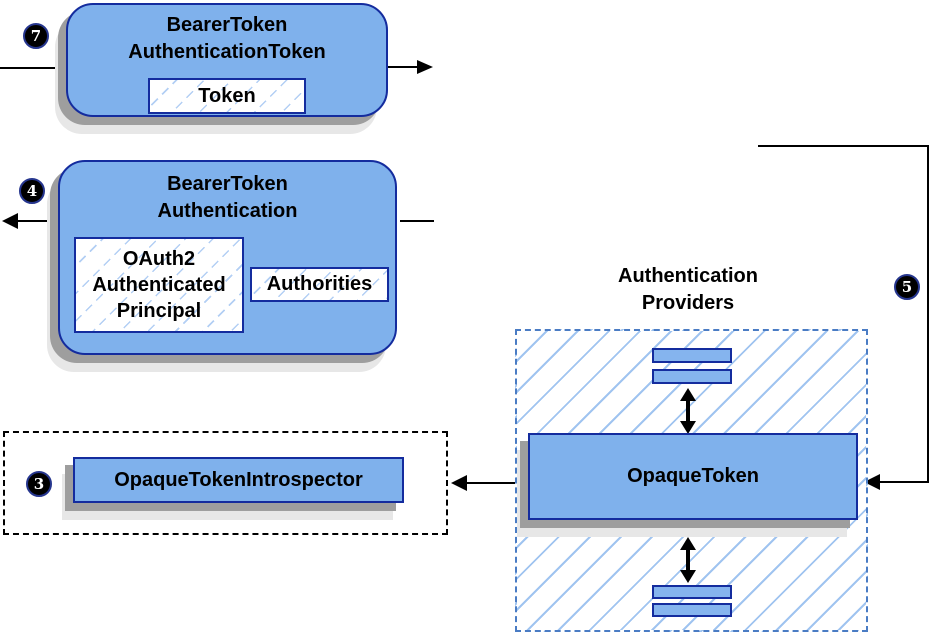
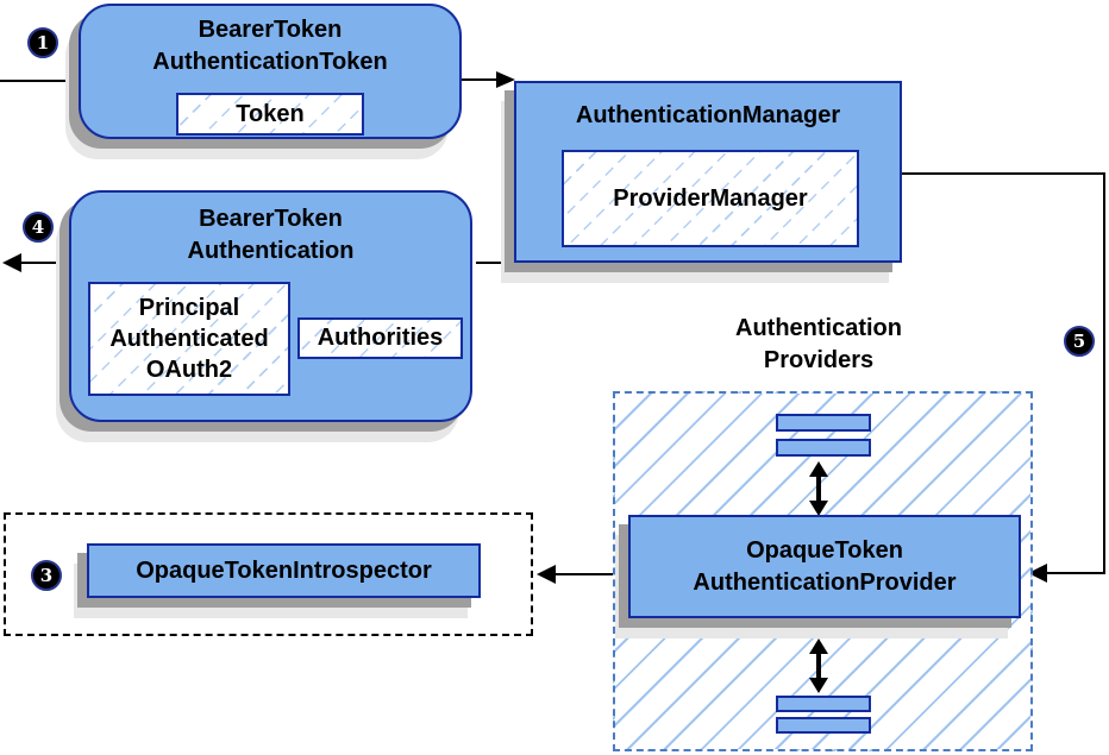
- 7
+ 1
  5
  3
  4
  BearerToken
  AuthenticationToken
  Token
+ AuthenticationManager
+ ProviderManager
  BearerToken
  Authentication
- OAuth2
+ Principal
  Authenticated
- Principal
+ OAuth2
  Authorities
  Authentication
  Providers
  OpaqueToken
+ AuthenticationProvider
  OpaqueTokenIntrospector
